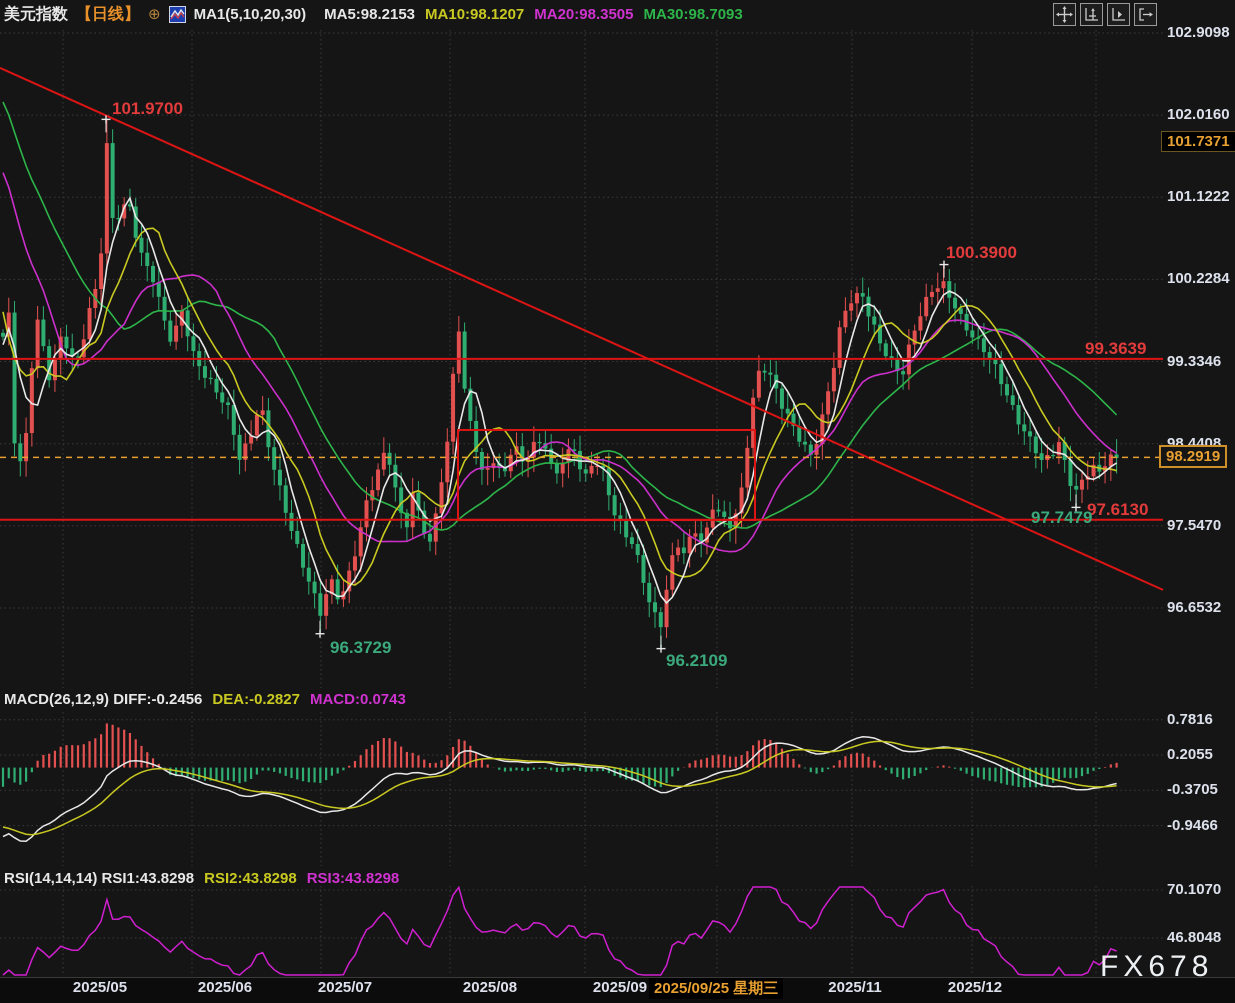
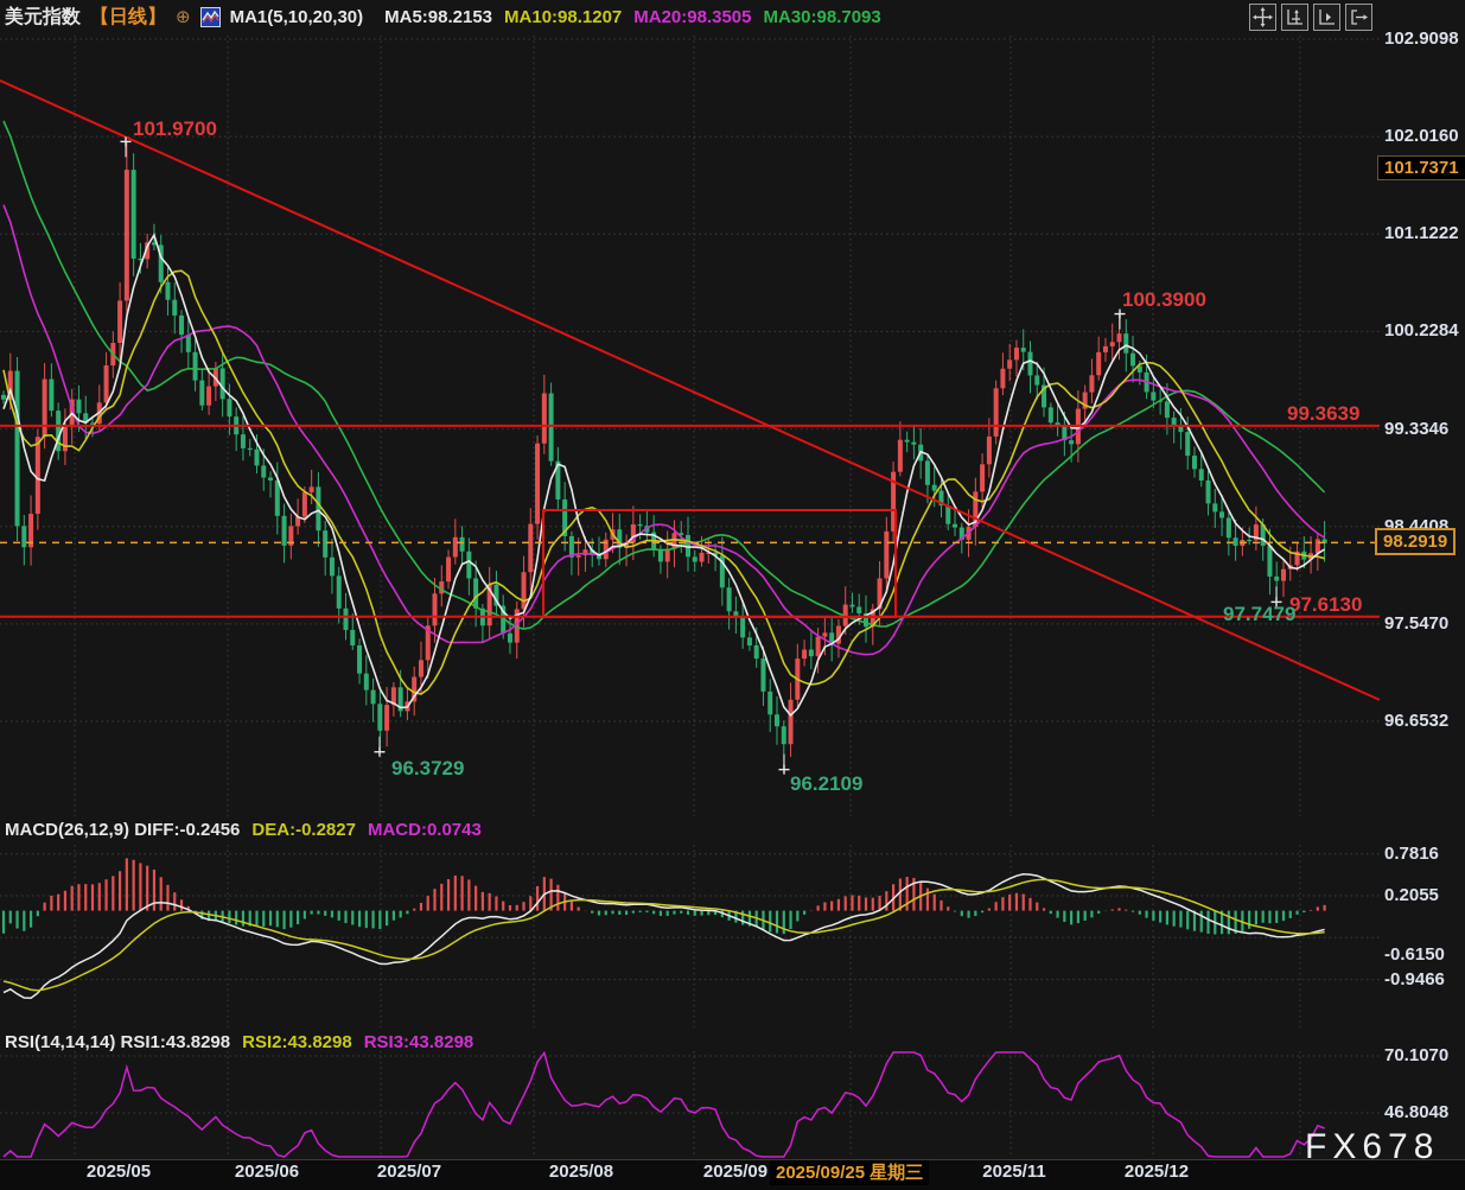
  美元指数
  【日线】
  ⊕
  MA1(5,10,20,30)
  MA5:98.2153
  MA10:98.1207
  MA20:98.3505
  MA30:98.7093
  MACD(26,12,9) DIFF:-0.2456
  DEA:-0.2827
  MACD:0.0743
  RSI(14,14,14) RSI1:43.8298
  RSI2:43.8298
  RSI3:43.8298
  2025/09/25 星期三
  101.7371
  98.2919
  102.9098
  102.0160
  101.1222
  100.2284
  99.3346
  98.4408
  97.5470
  96.6532
  0.7816
  0.2055
- -0.3705
+ -0.6150
  -0.9466
  70.1070
  46.8048
  2025/05
  2025/06
  2025/07
  2025/08
  2025/09
  2025/11
  2025/12
  101.9700
  100.3900
  96.3729
  96.2109
  99.3639
  97.6130
  97.7479
  FX678
